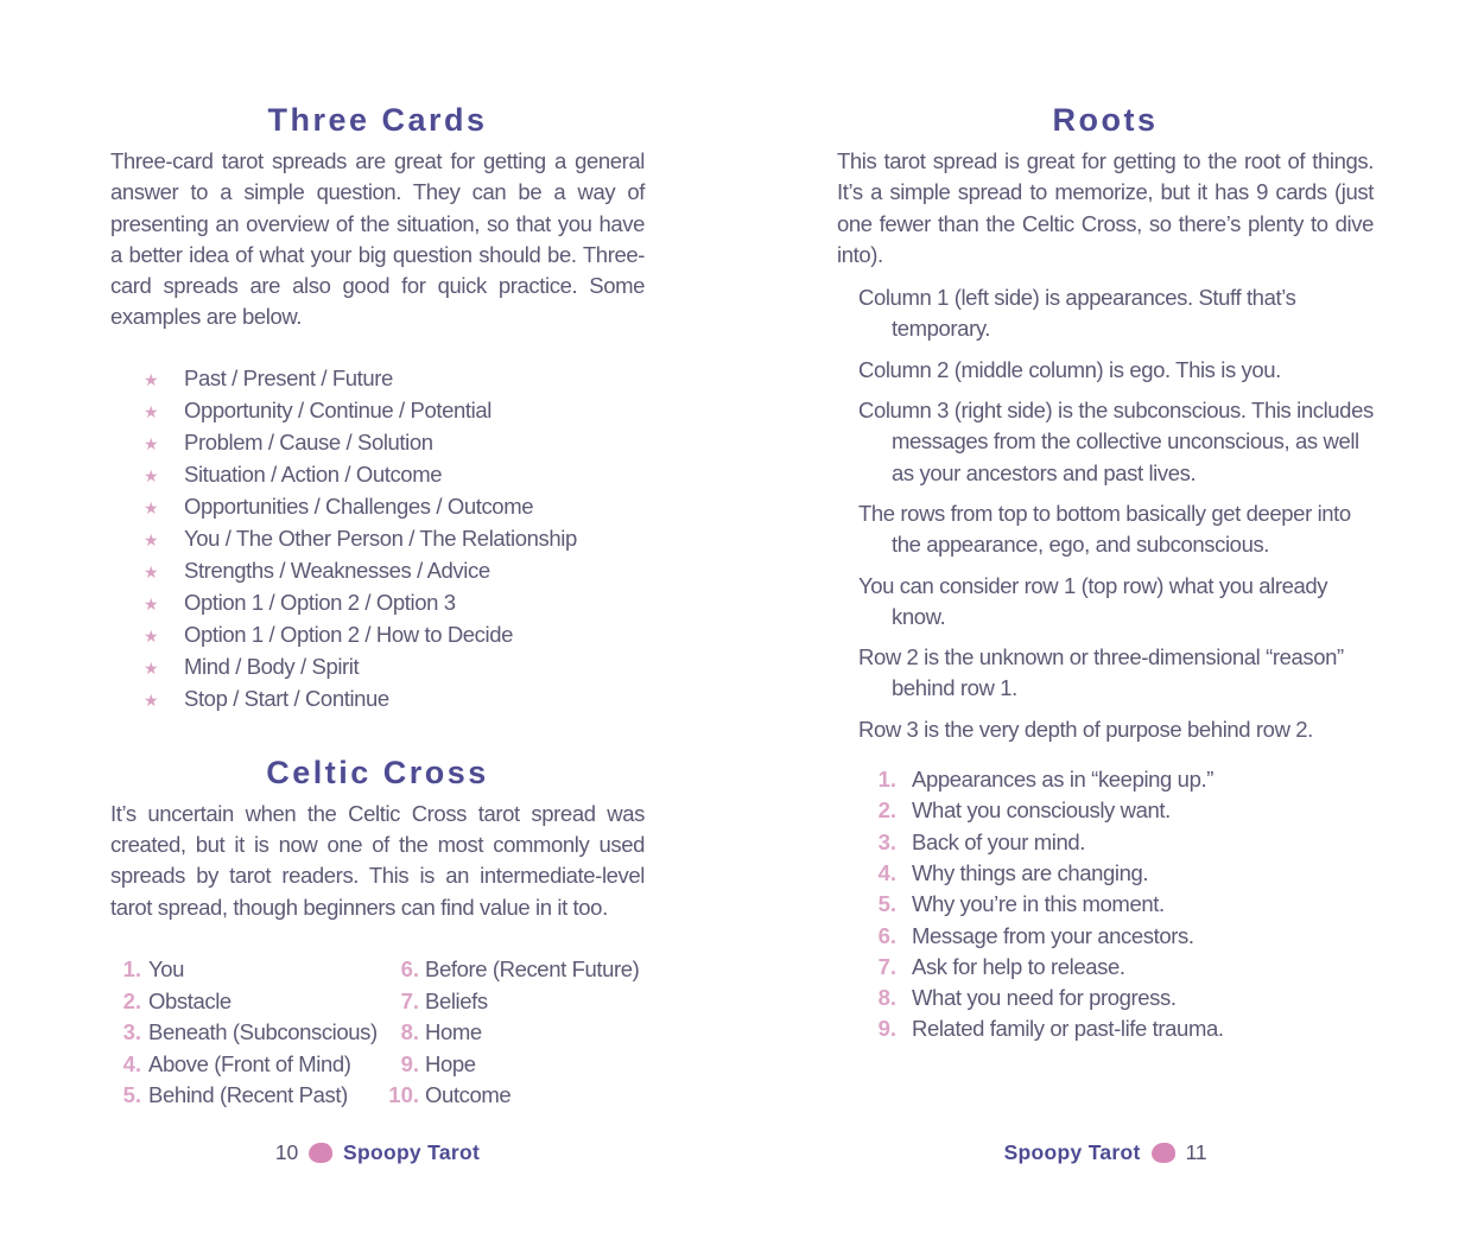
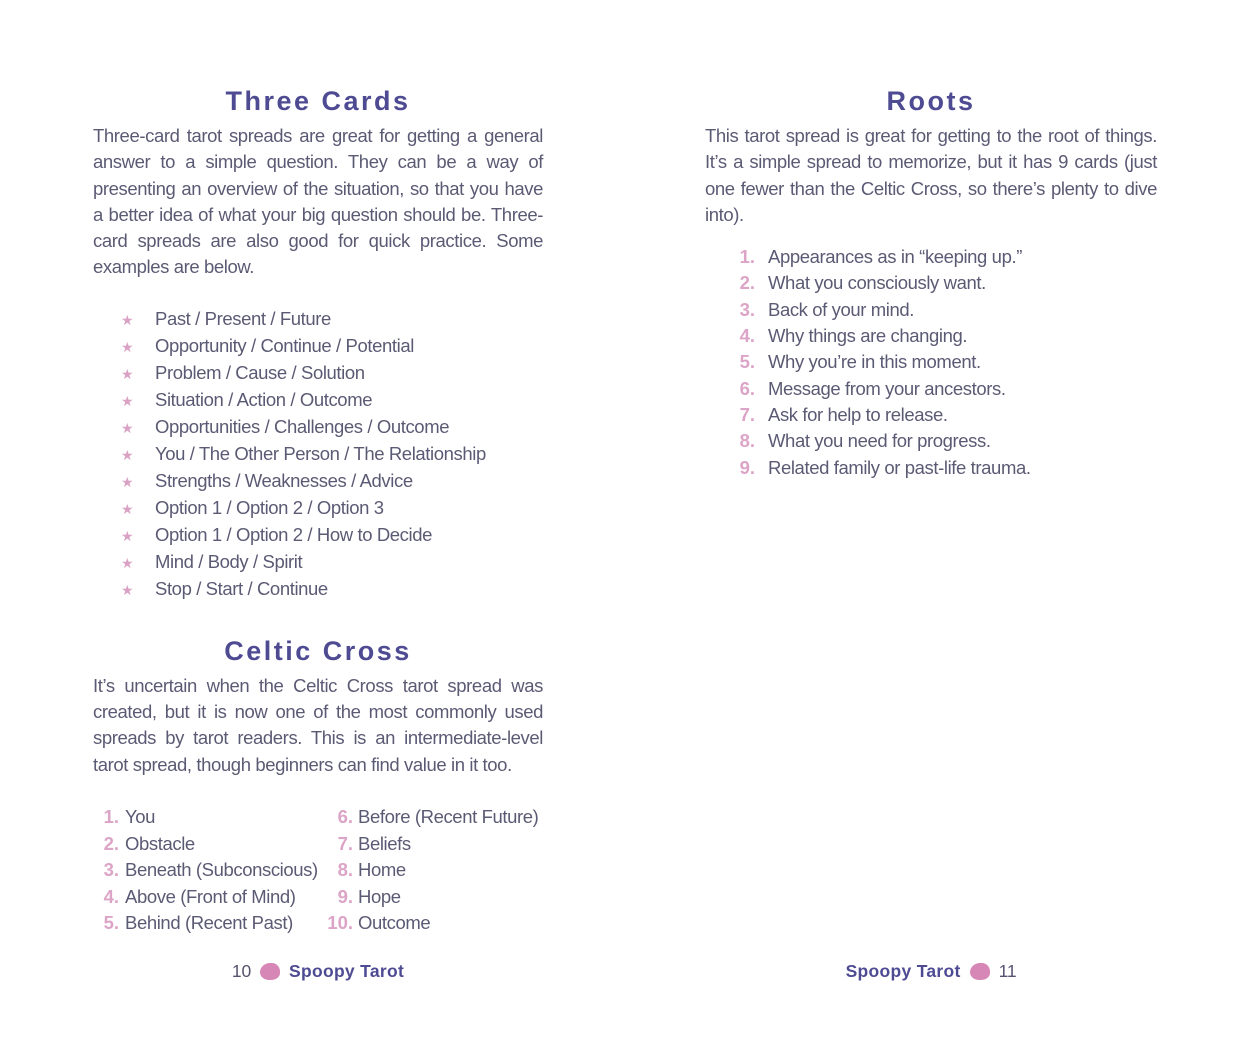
  Three Cards
  Three-card tarot spreads are great for getting a general answer to a simple question. They can be a way of presenting an overview of the situation, so that you have a better idea of what your big question should be. Three-card spreads are also good for quick practice. Some examples are below.
  ★
  Past / Present / Future
  ★
  Opportunity / Continue / Potential
  ★
  Problem / Cause / Solution
  ★
  Situation / Action / Outcome
  ★
  Opportunities / Challenges / Outcome
  ★
  You / The Other Person / The Relationship
  ★
  Strengths / Weaknesses / Advice
  ★
  Option 1 / Option 2 / Option 3
  ★
  Option 1 / Option 2 / How to Decide
  ★
  Mind / Body / Spirit
  ★
  Stop / Start / Continue
  Celtic Cross
  It’s uncertain when the Celtic Cross tarot spread was created, but it is now one of the most commonly used spreads by tarot readers. This is an intermediate-level tarot spread, though beginners can find value in it too.
  1.
  You
  2.
  Obstacle
  3.
  Beneath (Subconscious)
  4.
  Above (Front of Mind)
  5.
  Behind (Recent Past)
  6.
  Before (Recent Future)
  7.
  Beliefs
  8.
  Home
  9.
  Hope
  10.
  Outcome
  Roots
  This tarot spread is great for getting to the root of things. It’s a simple spread to memorize, but it has 9 cards (just one fewer than the Celtic Cross, so there’s plenty to dive into).
- Column 1 (left side) is appearances. Stuff that’s temporary.
- Column 2 (middle column) is ego. This is you.
- Column 3 (right side) is the subconscious. This includes messages from the collective unconscious, as well as your ancestors and past lives.
- The rows from top to bottom basically get deeper into the appearance, ego, and subconscious.
- You can consider row 1 (top row) what you already know.
- Row 2 is the unknown or three-dimensional “reason” behind row 1.
- Row 3 is the very depth of purpose behind row 2.
  1.
  Appearances as in “keeping up.”
  2.
  What you consciously want.
  3.
  Back of your mind.
  4.
  Why things are changing.
  5.
  Why you’re in this moment.
  6.
  Message from your ancestors.
  7.
  Ask for help to release.
  8.
  What you need for progress.
  9.
  Related family or past-life trauma.
  10
  Spoopy Tarot
  Spoopy Tarot
  11
